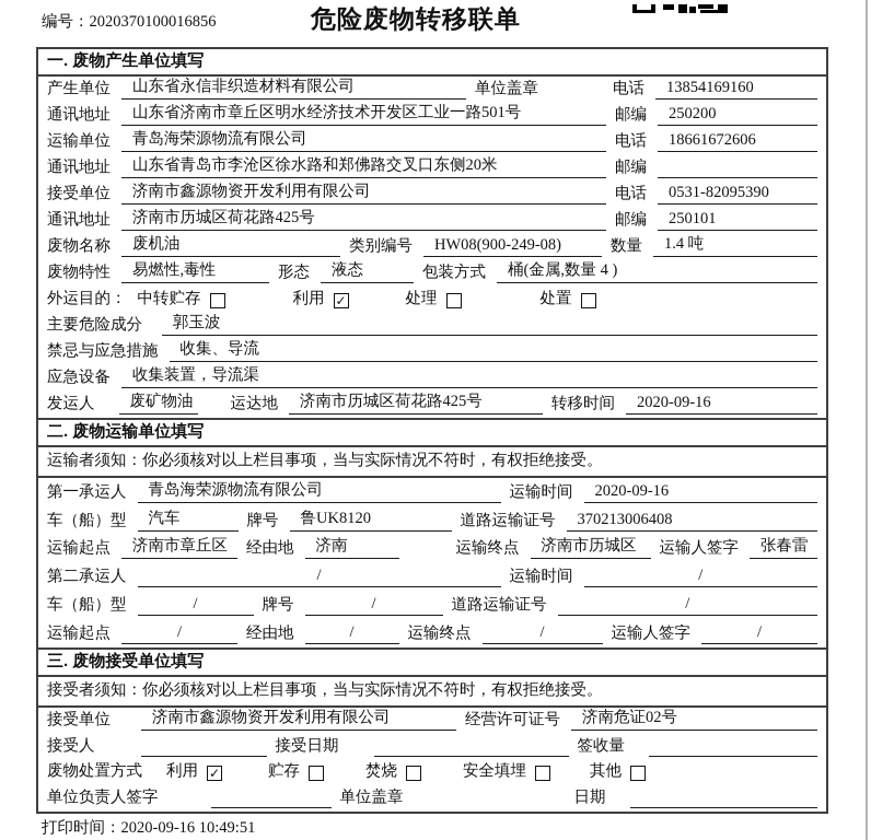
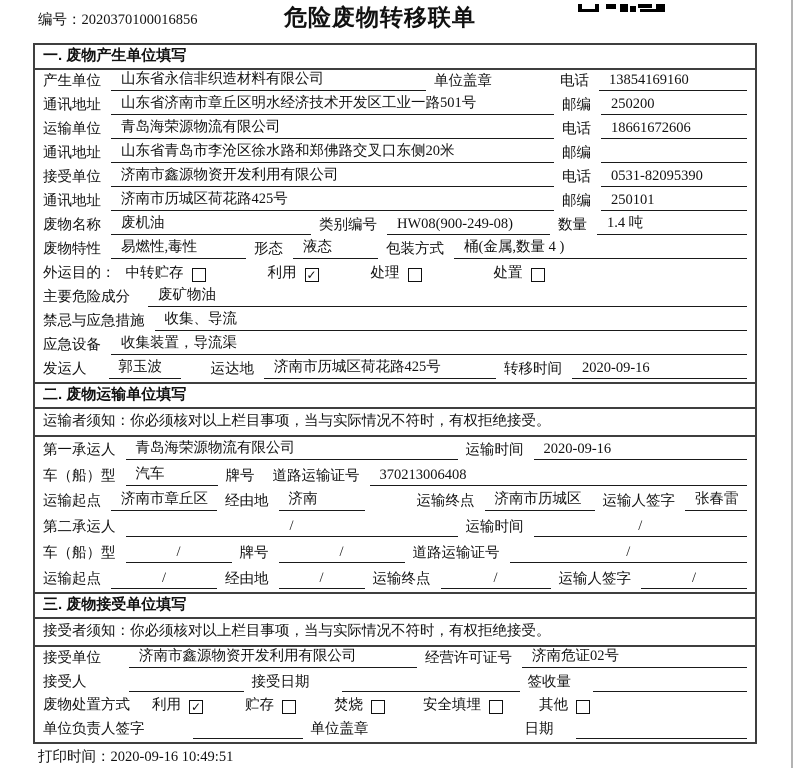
  编号：2020370100016856
  危险废物转移联单
  一. 废物产生单位填写
  产生单位
  山东省永信非织造材料有限公司
  单位盖章
  电话
  13854169160
  通讯地址
  山东省济南市章丘区明水经济技术开发区工业一路501号
  邮编
  250200
  运输单位
  青岛海荣源物流有限公司
  电话
  18661672606
  通讯地址
  山东省青岛市李沧区徐水路和郑佛路交叉口东侧20米
  邮编
  接受单位
  济南市鑫源物资开发利用有限公司
  电话
  0531-82095390
  通讯地址
  济南市历城区荷花路425号
  邮编
  250101
  废物名称
  废机油
  类别编号
  HW08(900-249-08)
  数量
  1.4 吨
  废物特性
  易燃性,毒性
  形态
  液态
  包装方式
  桶(金属,数量 4 )
  外运目的：
  中转贮存
  利用
  ✓
  处理
  处置
  主要危险成分
- 郭玉波
+ 废矿物油
  禁忌与应急措施
  收集、导流
  应急设备
  收集装置，导流渠
  发运人
- 废矿物油
+ 郭玉波
  运达地
  济南市历城区荷花路425号
  转移时间
  2020-09-16
  二. 废物运输单位填写
  运输者须知：你必须核对以上栏目事项，当与实际情况不符时，有权拒绝接受。
  第一承运人
  青岛海荣源物流有限公司
  运输时间
  2020-09-16
  车（船）型
  汽车
  牌号
- 鲁UK8120
  道路运输证号
  370213006408
  运输起点
  济南市章丘区
  经由地
  济南
  运输终点
  济南市历城区
  运输人签字
  张春雷
  第二承运人
  /
  运输时间
  /
  车（船）型
  /
  牌号
  /
  道路运输证号
  /
  运输起点
  /
  经由地
  /
  运输终点
  /
  运输人签字
  /
  三. 废物接受单位填写
  接受者须知：你必须核对以上栏目事项，当与实际情况不符时，有权拒绝接受。
  接受单位
  济南市鑫源物资开发利用有限公司
  经营许可证号
  济南危证02号
  接受人
  接受日期
  签收量
  废物处置方式
  利用
  ✓
  贮存
  焚烧
  安全填埋
  其他
  单位负责人签字
  单位盖章
  日期
  打印时间：2020-09-16 10:49:51
